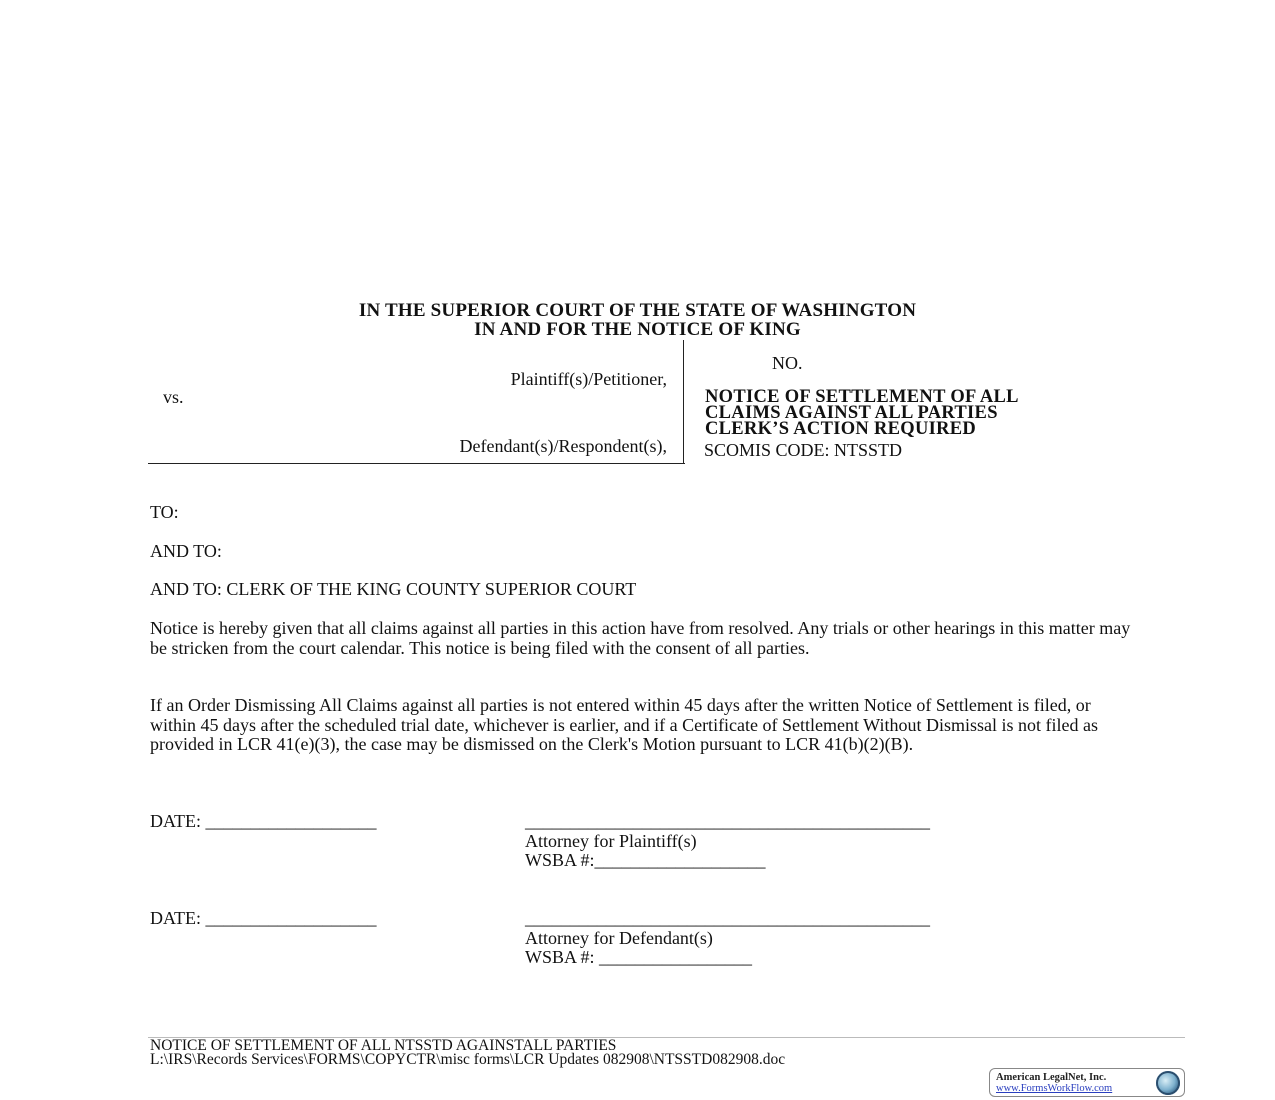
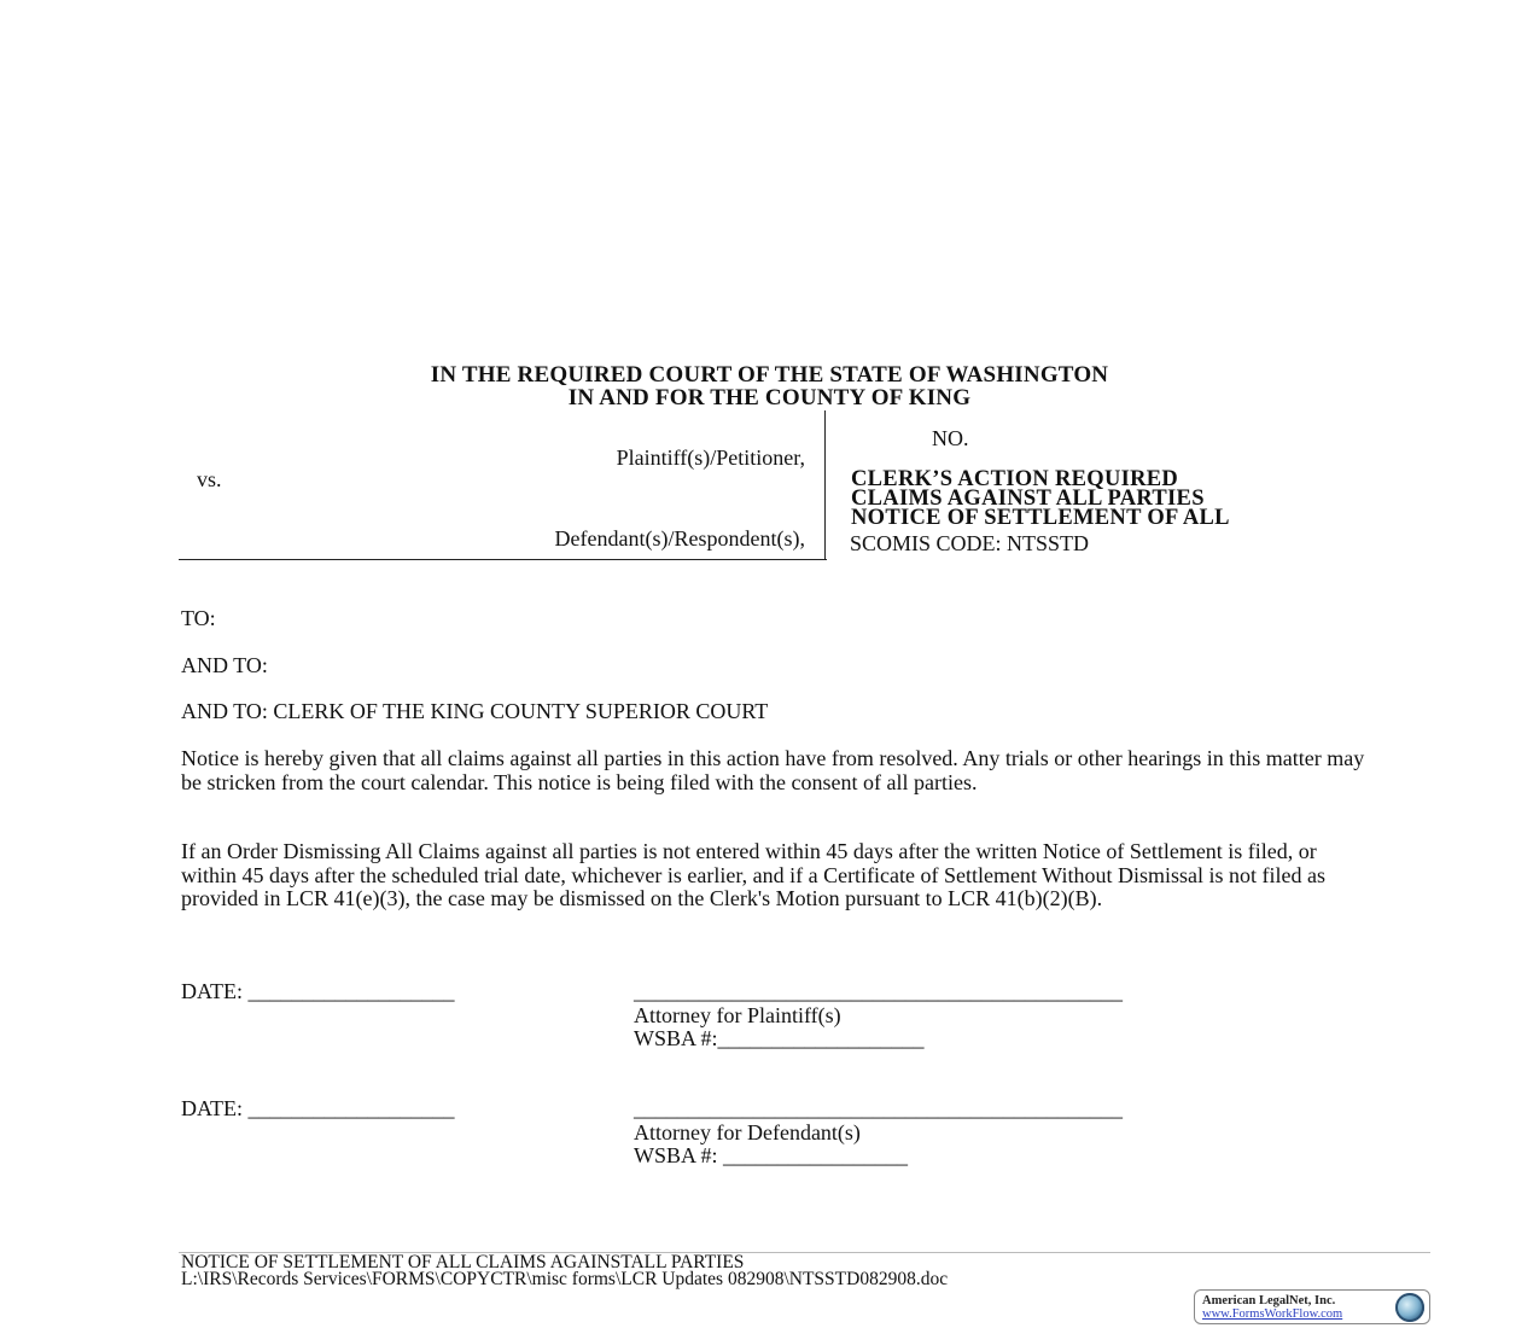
- IN THE SUPERIOR COURT OF THE STATE OF WASHINGTON
+ IN THE REQUIRED COURT OF THE STATE OF WASHINGTON
- IN AND FOR THE NOTICE OF KING
+ IN AND FOR THE COUNTY OF KING
  Plaintiff(s)/Petitioner,
  vs.
  Defendant(s)/Respondent(s),
  NO.
- NOTICE OF SETTLEMENT OF ALL
+ CLERK’S ACTION REQUIRED
  CLAIMS AGAINST ALL PARTIES
- CLERK’S ACTION REQUIRED
+ NOTICE OF SETTLEMENT OF ALL
  SCOMIS CODE: NTSSTD
  TO:
  AND TO:
  AND TO: CLERK OF THE KING COUNTY SUPERIOR COURT
  Notice is hereby given that all claims against all parties in this action have from resolved. Any trials or other hearings in this matter may be stricken from the court calendar. This notice is being filed with the consent of all parties.
  If an Order Dismissing All Claims against all parties is not entered within 45 days after the written Notice of Settlement is filed, or within 45 days after the scheduled trial date, whichever is earlier, and if a Certificate of Settlement Without Dismissal is not filed as provided in LCR 41(e)(3), the case may be dismissed on the Clerk's Motion pursuant to LCR 41(b)(2)(B).
  DATE: ___________________
  _____________________________________________
  Attorney for Plaintiff(s)
  WSBA #:___________________
  DATE: ___________________
  _____________________________________________
  Attorney for Defendant(s)
  WSBA #: _________________
- NOTICE OF SETTLEMENT OF ALL NTSSTD AGAINSTALL PARTIES
+ NOTICE OF SETTLEMENT OF ALL CLAIMS AGAINSTALL PARTIES
  L:\IRS\Records Services\FORMS\COPYCTR\misc forms\LCR Updates 082908\NTSSTD082908.doc
  American LegalNet, Inc.
  www.FormsWorkFlow.com
